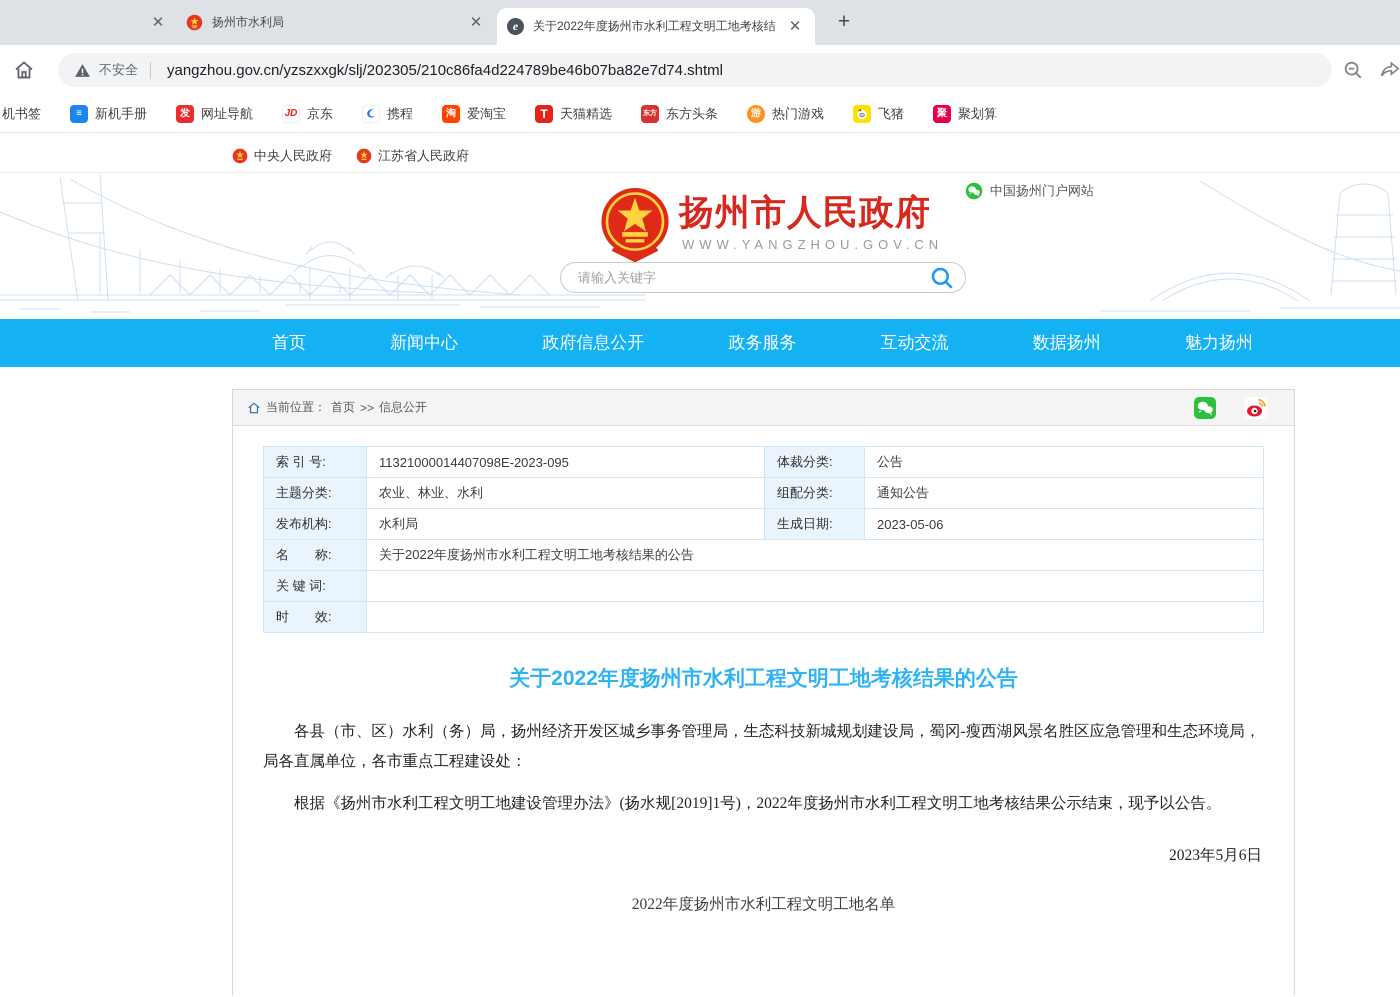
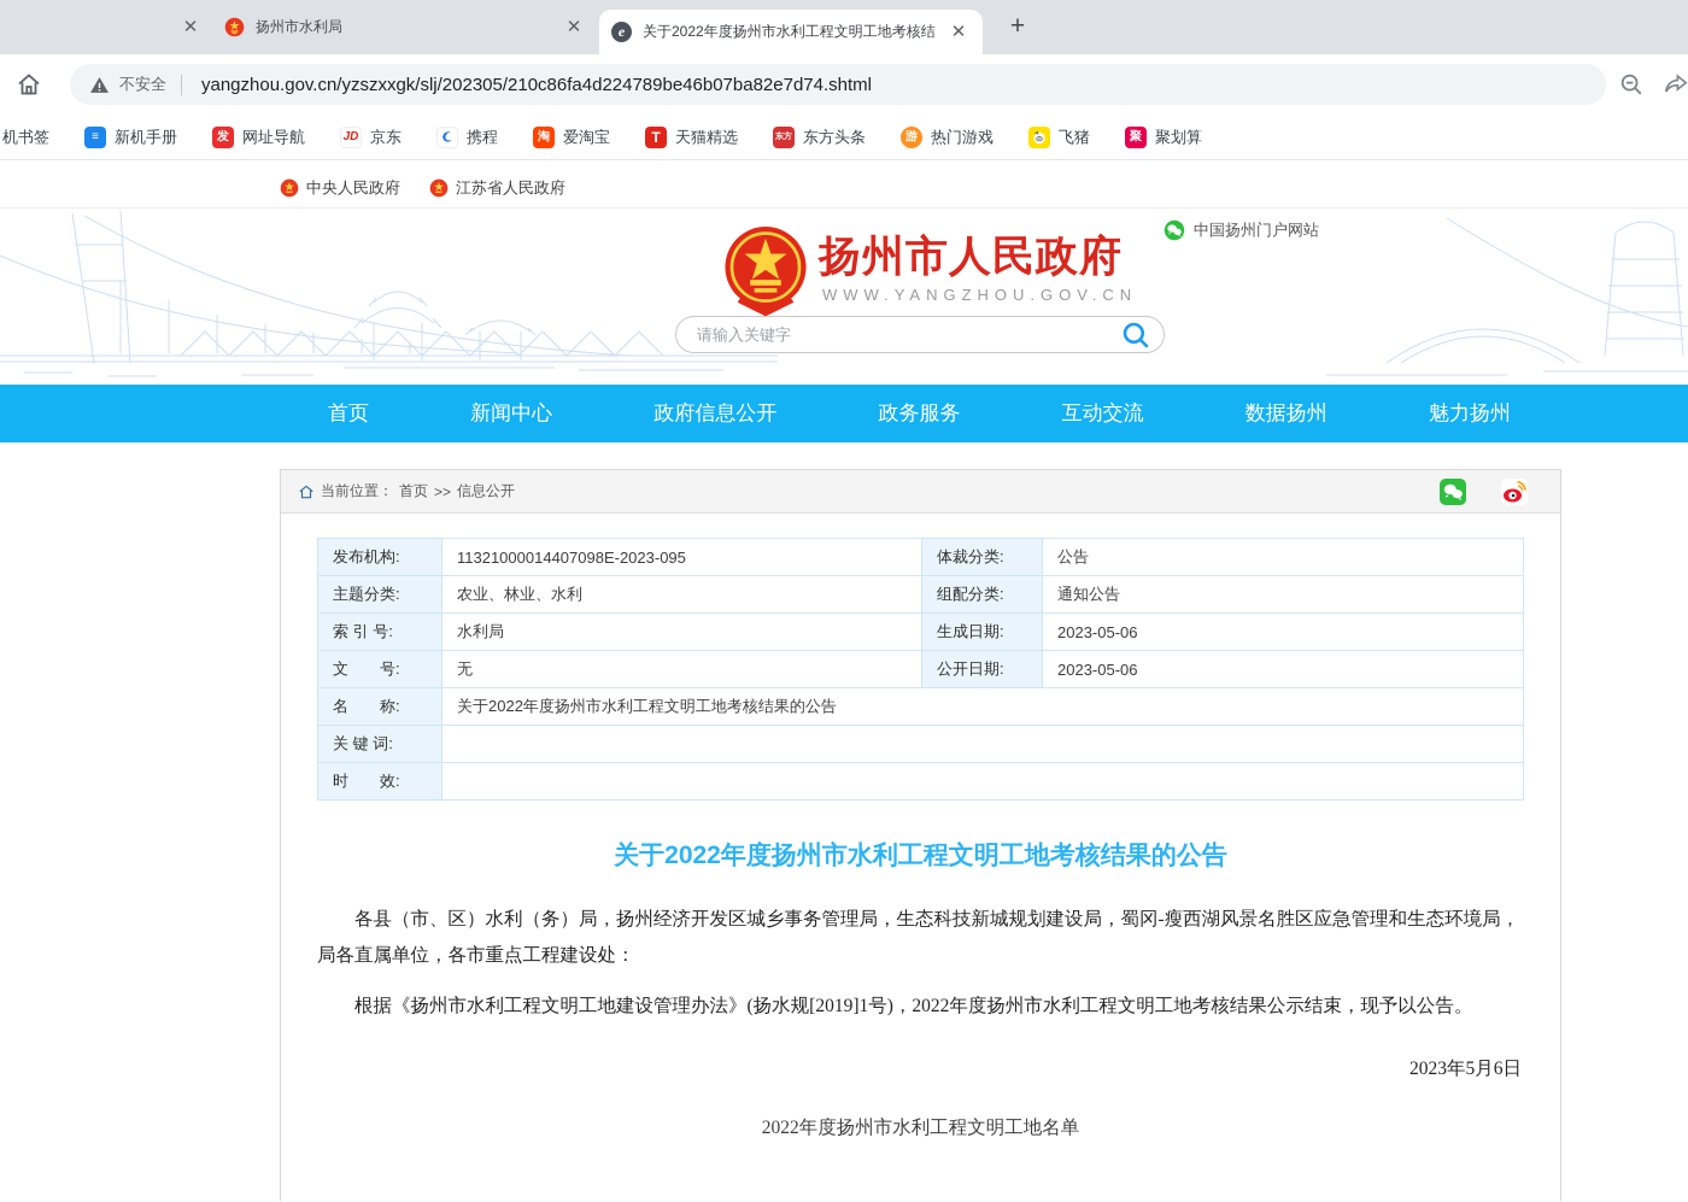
  ✕
  扬州市水利局
  ✕
  e
  关于2022年度扬州市水利工程文明工地考核结
  ✕
  +
  不安全
  yangzhou.gov.cn/yzszxxgk/slj/202305/210c86fa4d224789be46b07ba82e7d74.shtml
  机书签
  ≡
  新机手册
  发
  网址导航
  JD
  京东
  携程
  淘
  爱淘宝
  T
  天猫精选
  东方头条
  游
  热门游戏
  飞猪
  聚
  聚划算
  中央人民政府
  江苏省人民政府
  扬州市人民政府
  WWW.YANGZHOU.GOV.CN
  中国扬州门户网站
  请输入关键字
  首页
  新闻中心
  政府信息公开
  政务服务
  互动交流
  数据扬州
  魅力扬州
  当前位置：
  首页
  >>
  信息公开
- 索 引 号:	11321000014407098E-2023-095	体裁分类:	公告
+ 发布机构:	11321000014407098E-2023-095	体裁分类:	公告
  主题分类:	农业、林业、水利	组配分类:	通知公告
- 发布机构:	水利局	生成日期:	2023-05-06
+ 索 引 号:	水利局	生成日期:	2023-05-06
+ 文 号:	无	公开日期:	2023-05-06
  名 称:	关于2022年度扬州市水利工程文明工地考核结果的公告
  关 键 词:
  时 效:
  关于2022年度扬州市水利工程文明工地考核结果的公告
  各县（市、区）水利（务）局，扬州经济开发区城乡事务管理局，生态科技新城规划建设局，蜀冈-瘦西湖风景名胜区应急管理和生态环境局，局各直属单位，各市重点工程建设处：
  根据《扬州市水利工程文明工地建设管理办法》(扬水规[2019]1号)，2022年度扬州市水利工程文明工地考核结果公示结束，现予以公告。
  2023年5月6日
  2022年度扬州市水利工程文明工地名单
